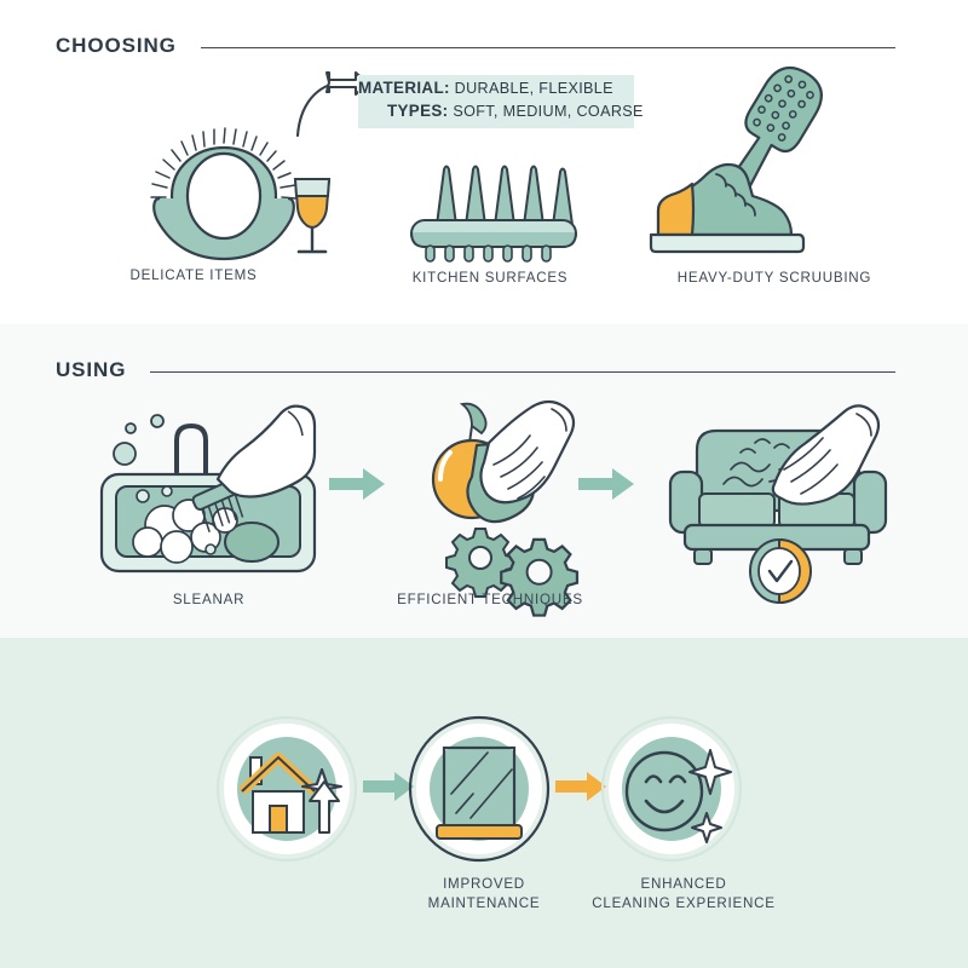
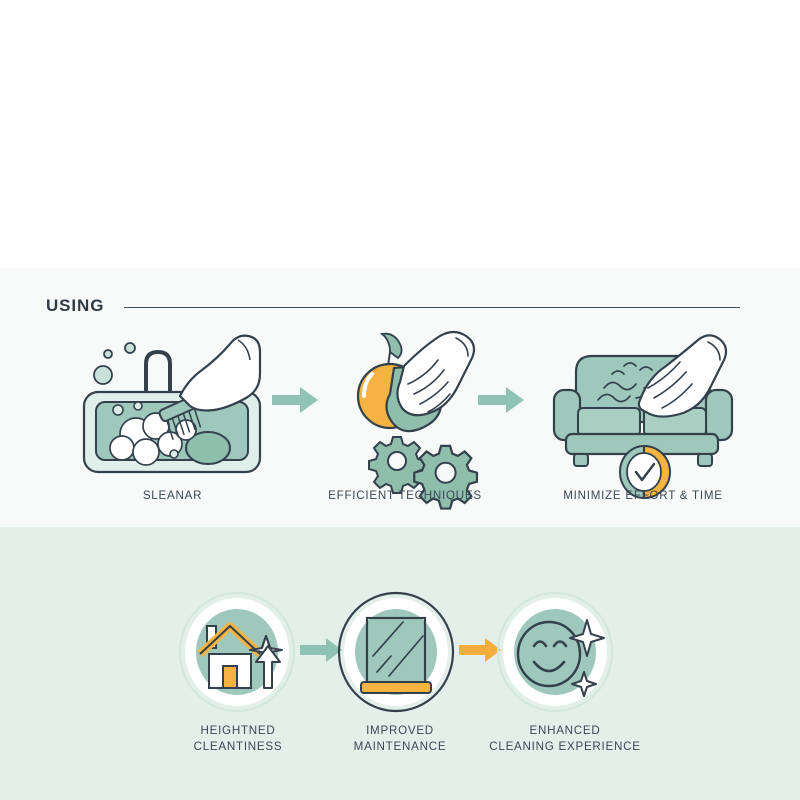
- CHOOSING
- MATERIAL: DURABLE, FLEXIBLE
- TYPES: SOFT, MEDIUM, COARSE
- DELICATE ITEMS
- KITCHEN SURFACES
- HEAVY-DUTY SCRUUBING
  USING
  SLEANAR
  EFFICIENT TECHNIQUES
+ MINIMIZE EFFORT & TIME
+ HEIGHTNED
+ CLEANTINESS
  IMPROVED
  MAINTENANCE
  ENHANCED
  CLEANING EXPERIENCE
